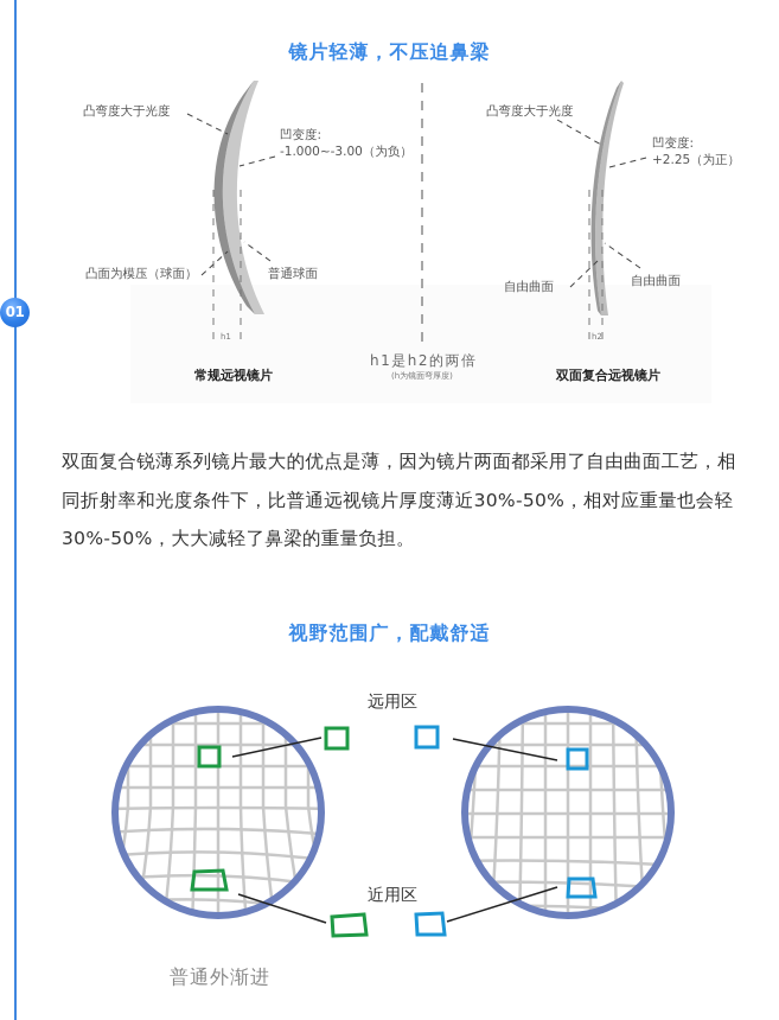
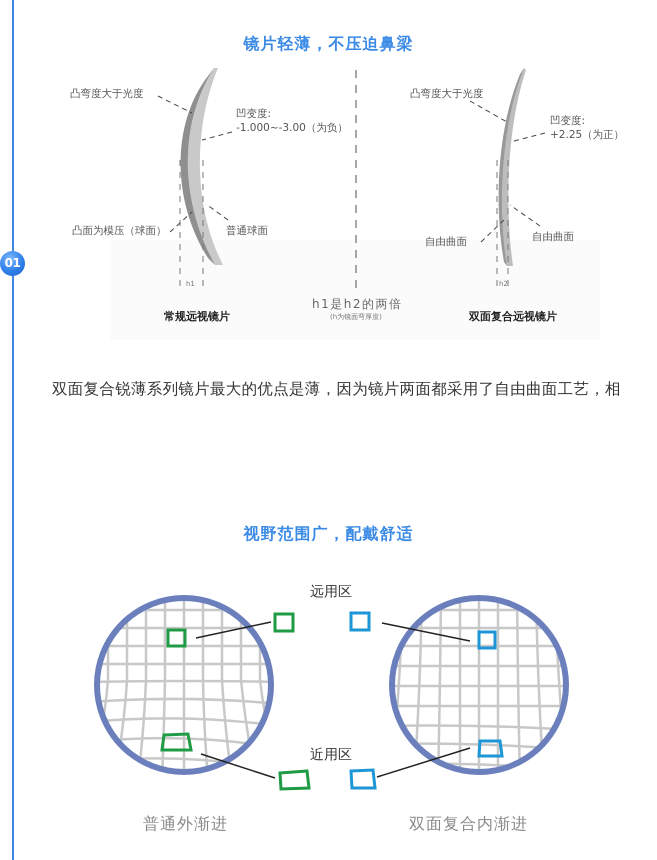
  01
  镜片轻薄，不压迫鼻梁
  凸弯度大于光度
  凹变度:
  -1.000~-3.00（为负）
  凸面为模压（球面）
  普通球面
  h1
  常规远视镜片
  h1是h2的两倍
  (h为镜面弯厚度)
  凸弯度大于光度
  凹变度:
  +2.25（为正）
  自由曲面
  自由曲面
  h2
  双面复合远视镜片
  双面复合锐薄系列镜片最大的优点是薄，因为镜片两面都采用了自由曲面工艺，相
- 同折射率和光度条件下，比普通远视镜片厚度薄近30%-50%，相对应重量也会轻
- 30%-50%，大大减轻了鼻梁的重量负担。
  视野范围广，配戴舒适
  远用区
  近用区
  普通外渐进
+ 双面复合内渐进
